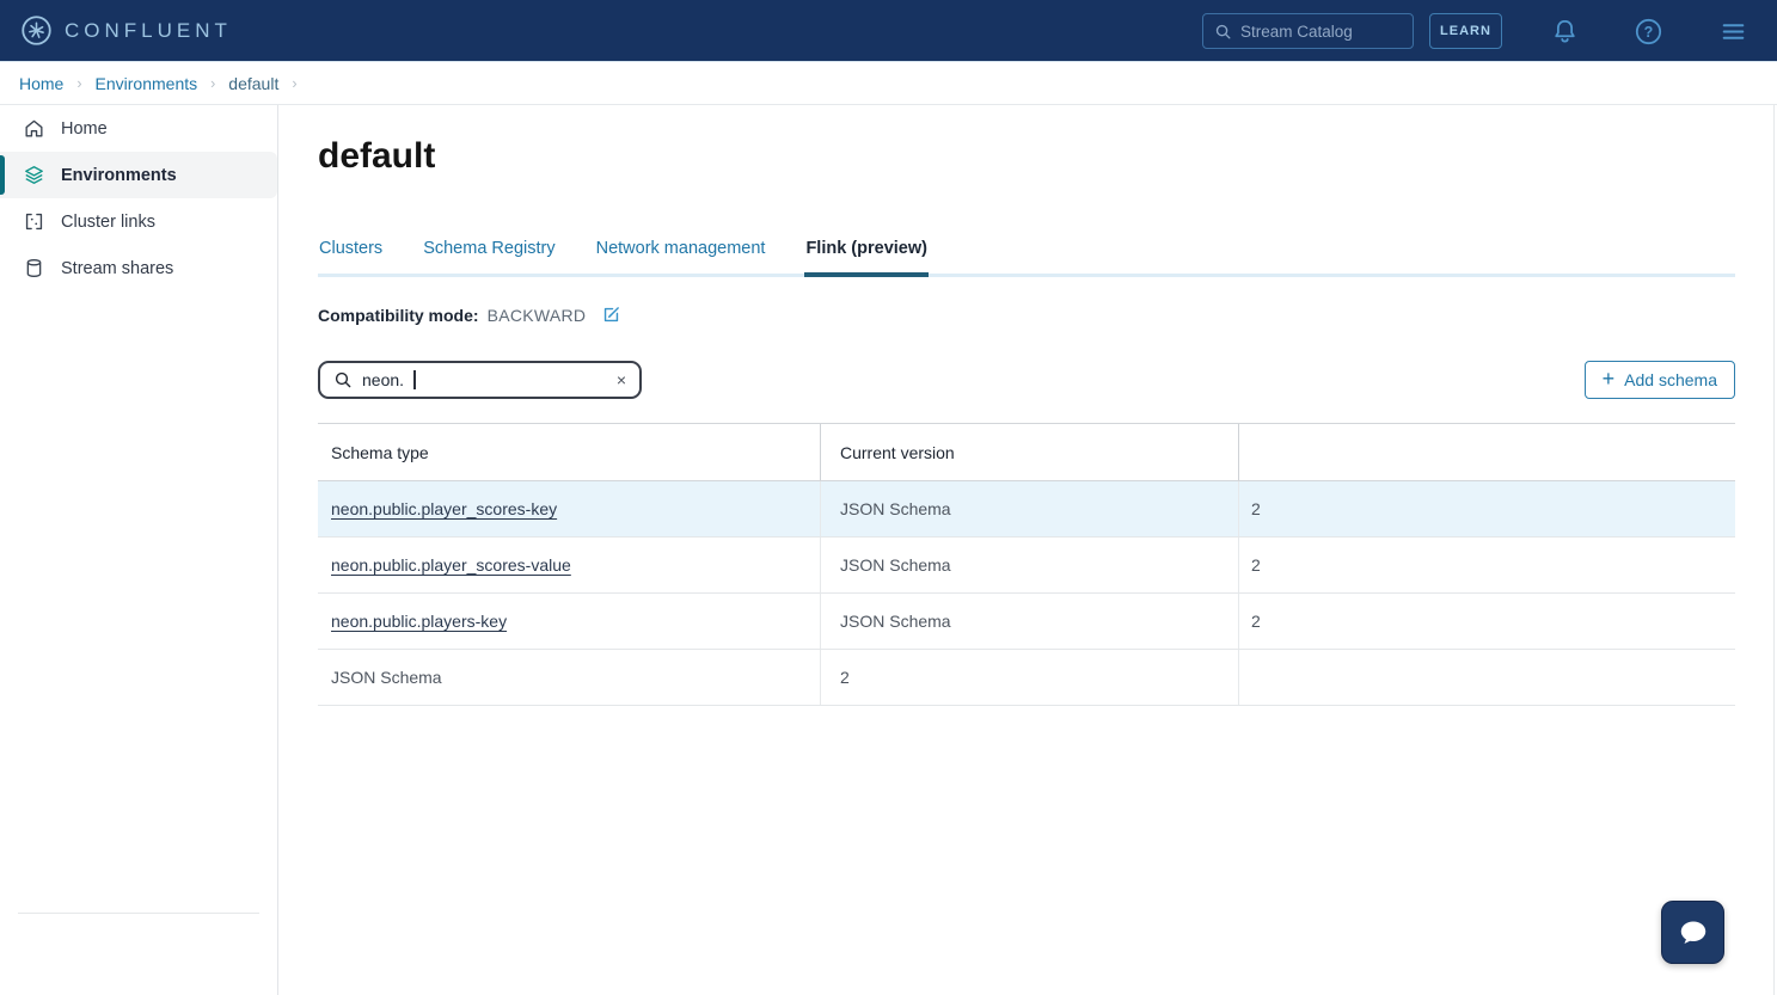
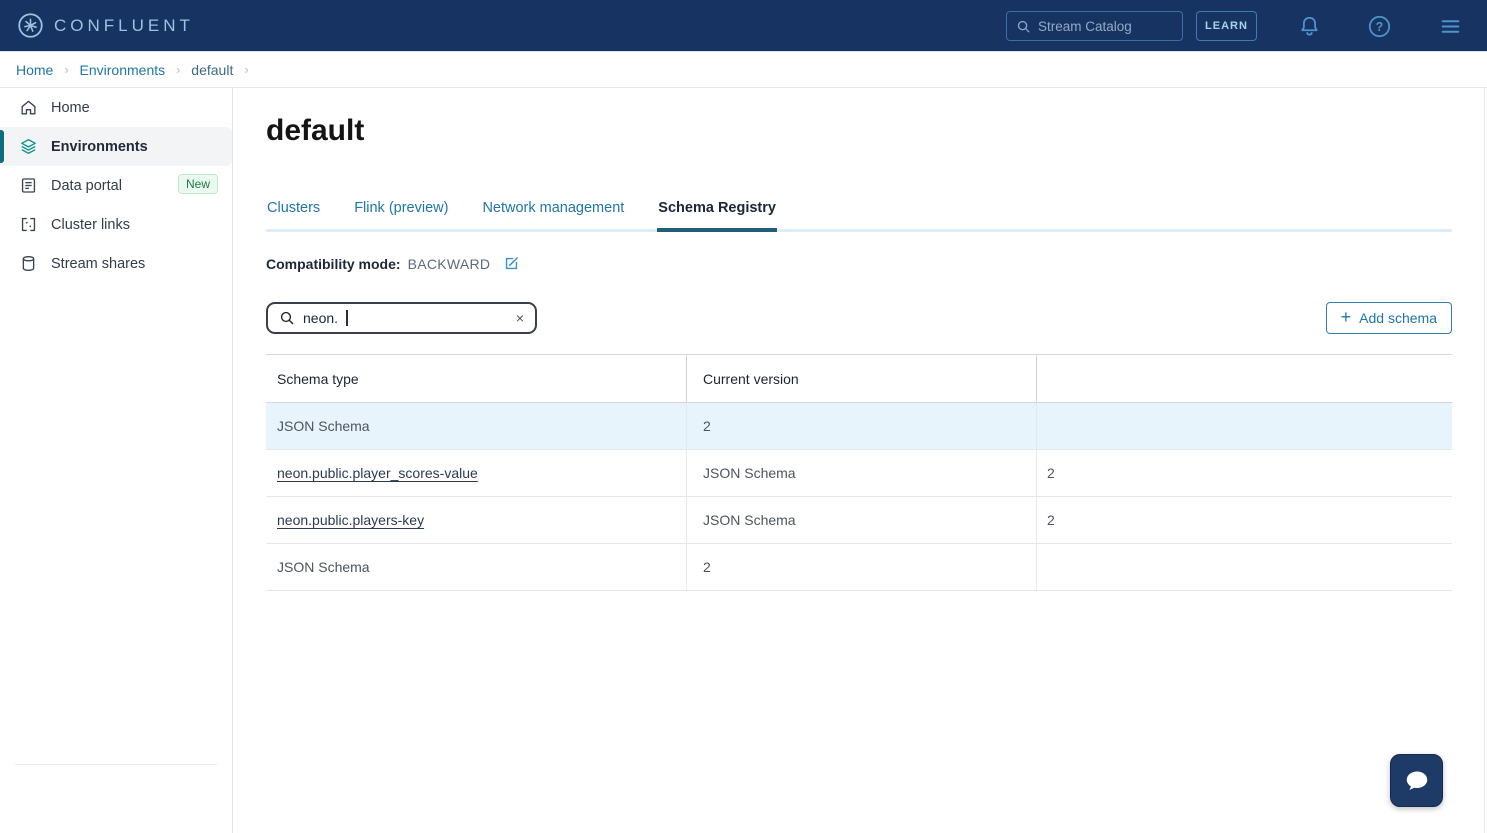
  CONFLUENT
  Stream Catalog
  LEARN
  ?
  Home
  ›
  Environments
  ›
  default
  ›
  Home
  Environments
+ Data portal
+ New
  Cluster links
  Stream shares
  default
  Clusters
- Schema Registry
+ Flink (preview)
  Network management
- Flink (preview)
+ Schema Registry
  Compatibility mode:
  BACKWARD
  neon.
  ×
  +
  Add schema
  Schema type
  Current version
- neon.public.player_scores-key
  JSON Schema
  2
  neon.public.player_scores-value
  JSON Schema
  2
  neon.public.players-key
  JSON Schema
  2
  JSON Schema
  2
